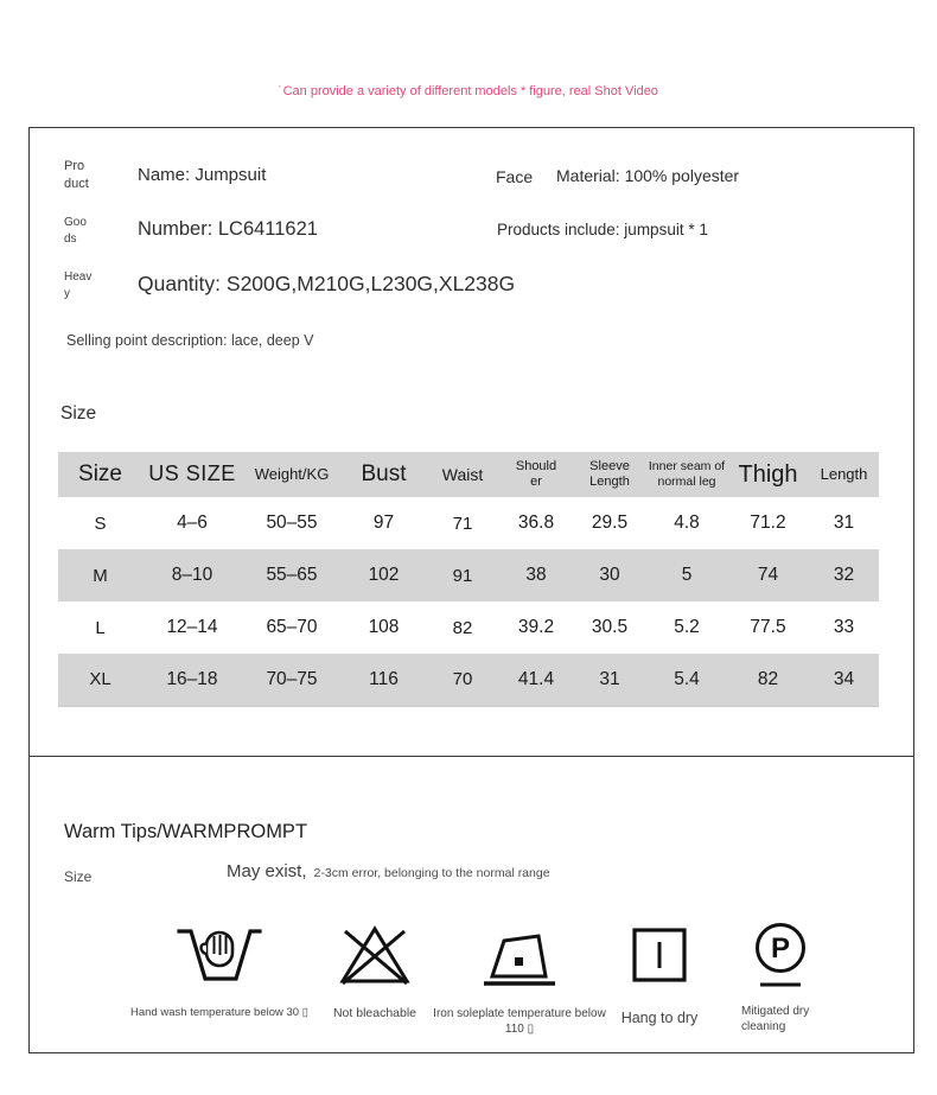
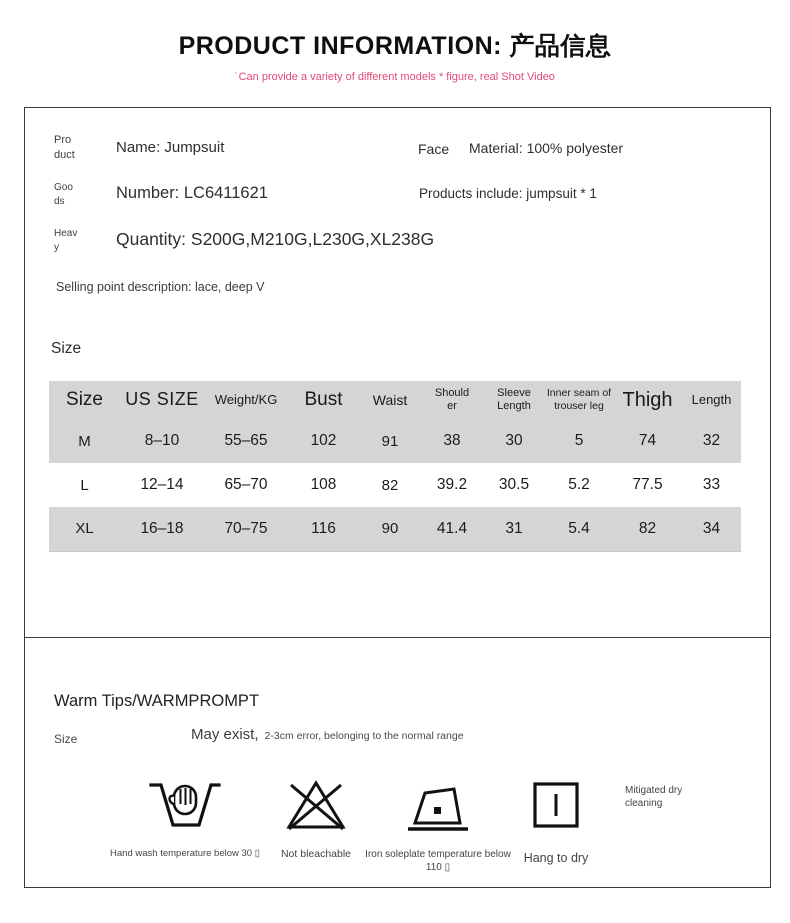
+ PRODUCT INFORMATION: 产品信息
  ' Can provide a variety of different models * figure, real Shot Video
  Pro
  duct
  Name: Jumpsuit
  Face
  Material: 100% polyester
  Goo
  ds
  Number: LC6411621
  Products include: jumpsuit * 1
  Heav
  y
  Quantity: S200G,M210G,L230G,XL238G
  Selling point description: lace, deep V
  Size
- Size	US SIZE	Weight/KG	Bust	Waist	Should er	Sleeve Length	Inner seam of normal leg	Thigh	Length
+ Size	US SIZE	Weight/KG	Bust	Waist	Should er	Sleeve Length	Inner seam of trouser leg	Thigh	Length
- S	4–6	50–55	97	71	36.8	29.5	4.8	71.2	31
  M	8–10	55–65	102	91	38	30	5	74	32
  L	12–14	65–70	108	82	39.2	30.5	5.2	77.5	33
- XL	16–18	70–75	116	70	41.4	31	5.4	82	34
+ XL	16–18	70–75	116	90	41.4	31	5.4	82	34
  Warm Tips/WARMPROMPT
  Size
  May exist,
  2-3cm error, belonging to the normal range
  Hand wash temperature below 30 ▯
  Not bleachable
  Iron soleplate temperature below 110 ▯
  Hang to dry
- P
  Mitigated dry
  cleaning
